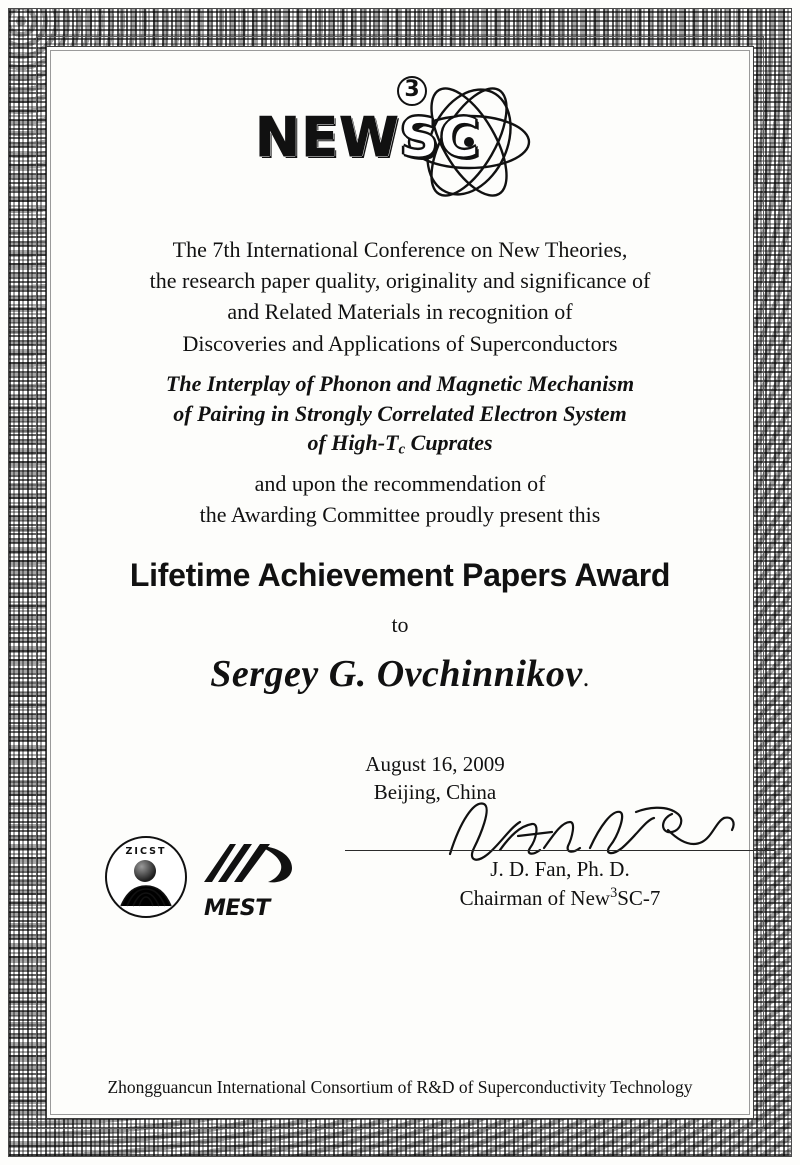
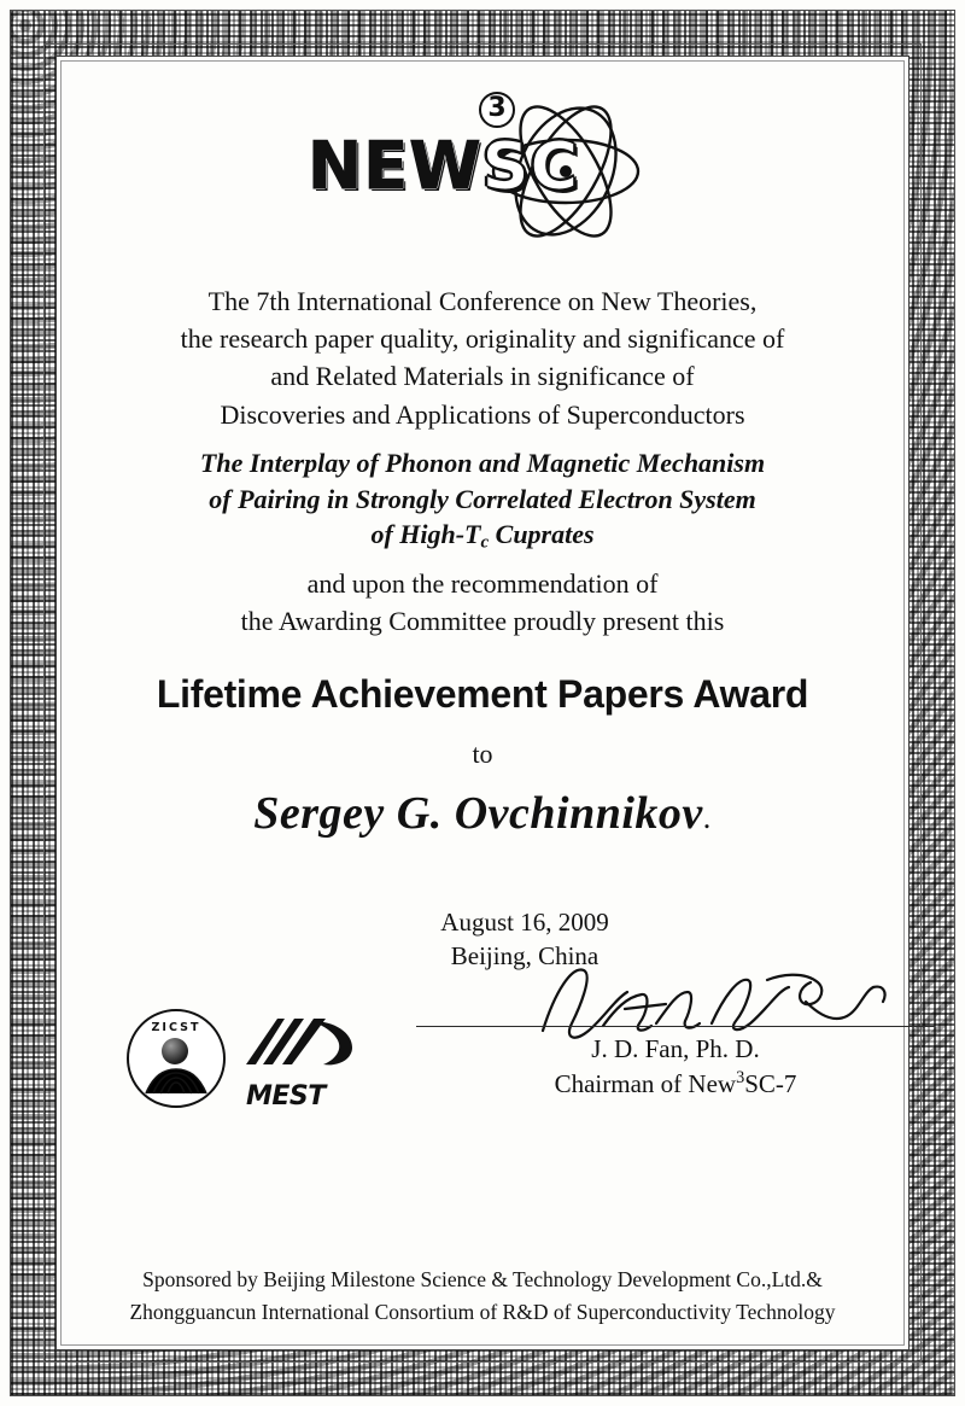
  NEWSC
  3
  The 7th International Conference on New Theories,
  the research paper quality, originality and significance of
- and Related Materials in recognition of
+ and Related Materials in significance of
  Discoveries and Applications of Superconductors
  The Interplay of Phonon and Magnetic Mechanism
  of Pairing in Strongly Correlated Electron System
  of High-Tc Cuprates
  and upon the recommendation of
  the Awarding Committee proudly present this
  Lifetime Achievement Papers Award
  to
  Sergey G. Ovchinnikov.
  August 16, 2009
  Beijing, China
  J. D. Fan, Ph. D.
  Chairman of New3SC-7
  ZICST
  MEST
+ Sponsored by Beijing Milestone Science & Technology Development Co.,Ltd.&
  Zhongguancun International Consortium of R&D of Superconductivity Technology
